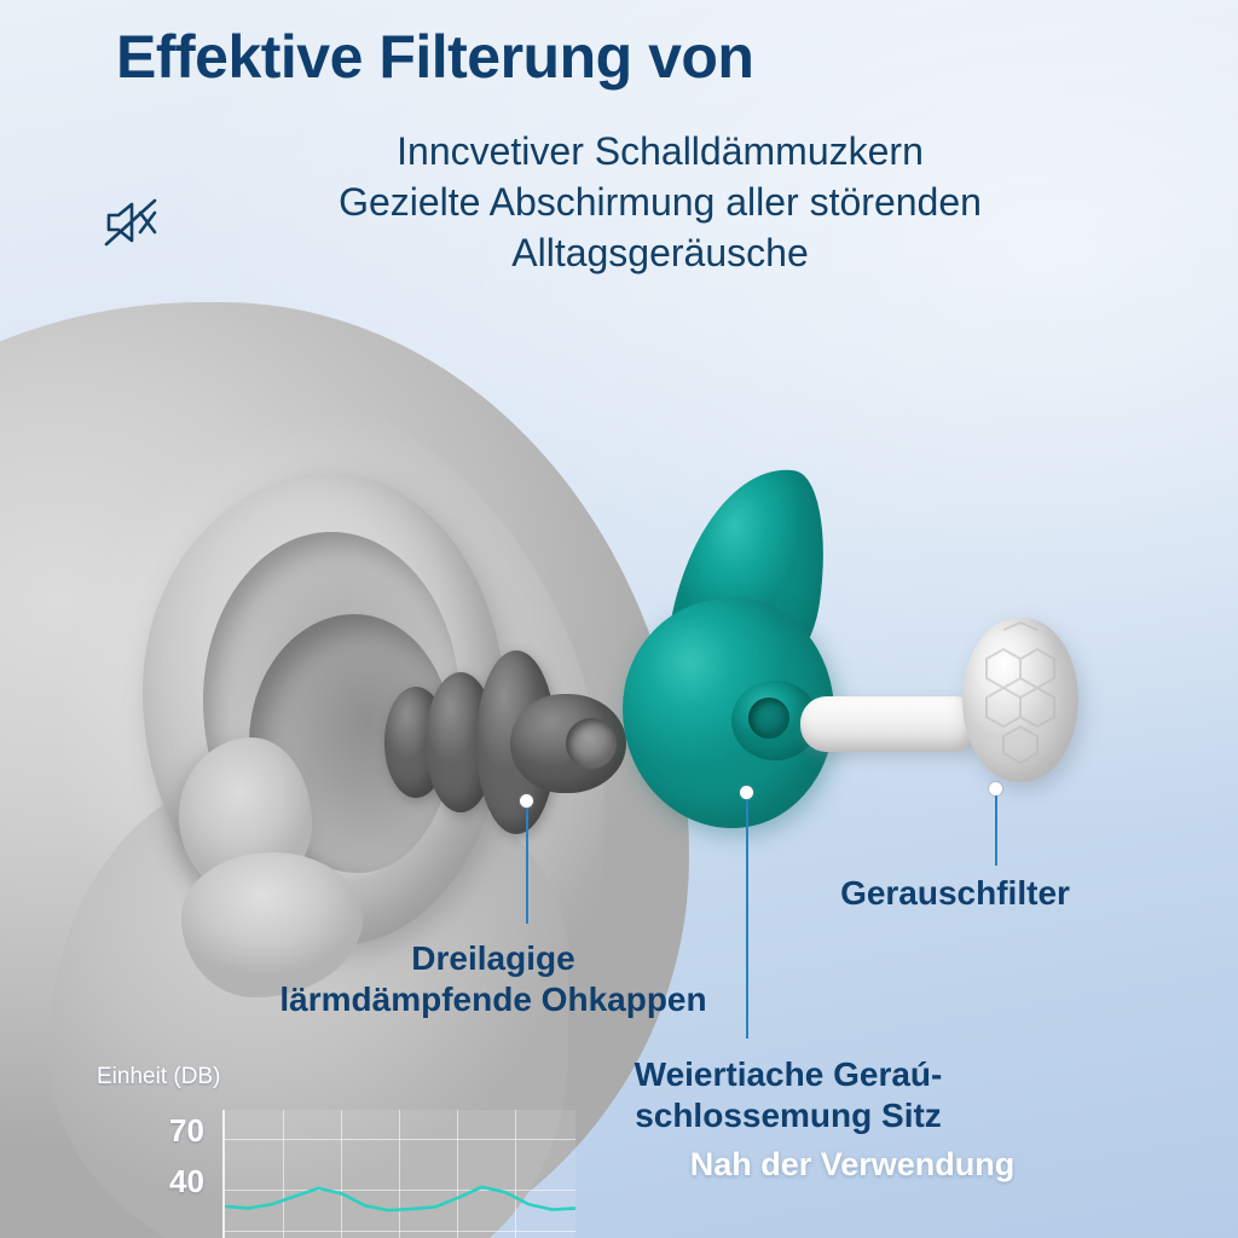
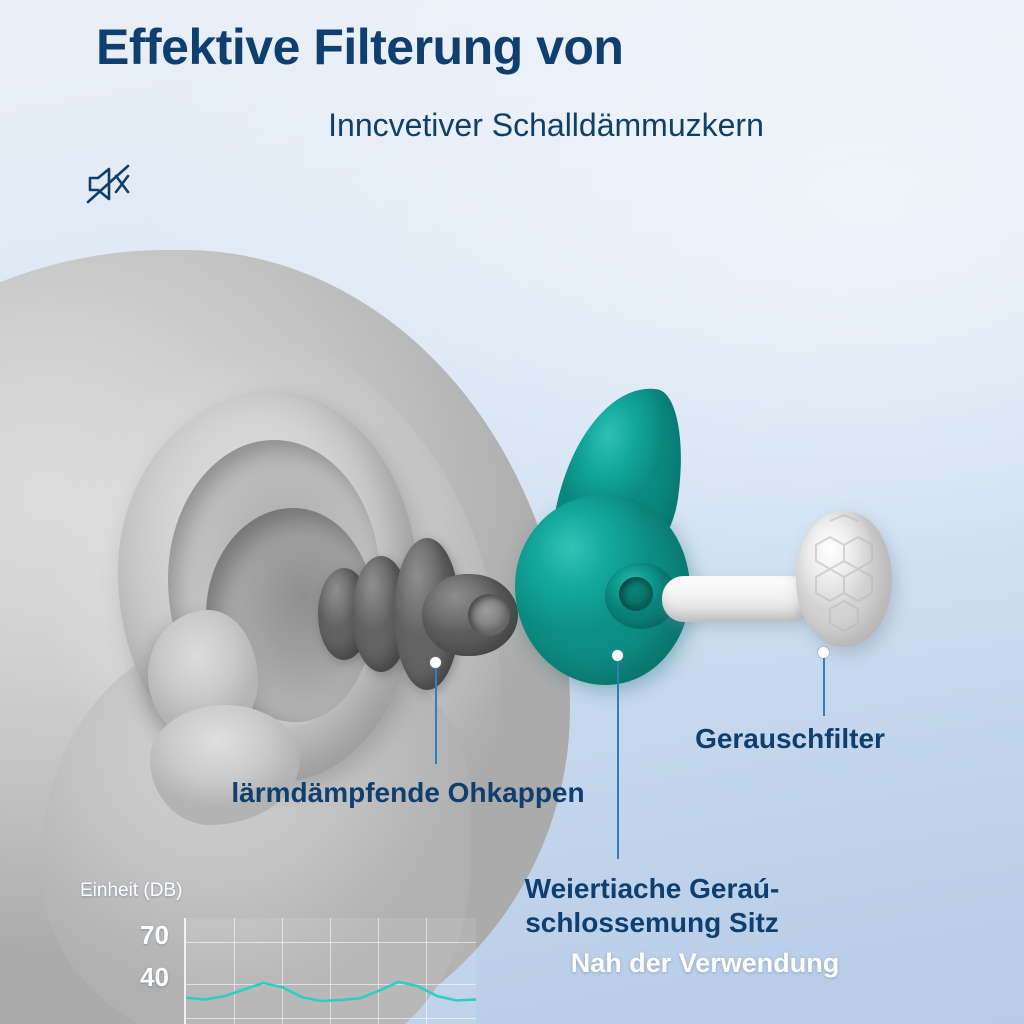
  Effektive Filterung von
  Inncvetiver Schalldämmuzkern
- Gezielte Abschirmung aller störenden
- Alltagsgeräusche
- Dreilagige
  lärmdämpfende Ohkappen
  Weiertiache Geraú-
  schlossemung Sitz
  Gerauschfilter
  Nah der Verwendung
  Einheit (DB)
  70
  40
